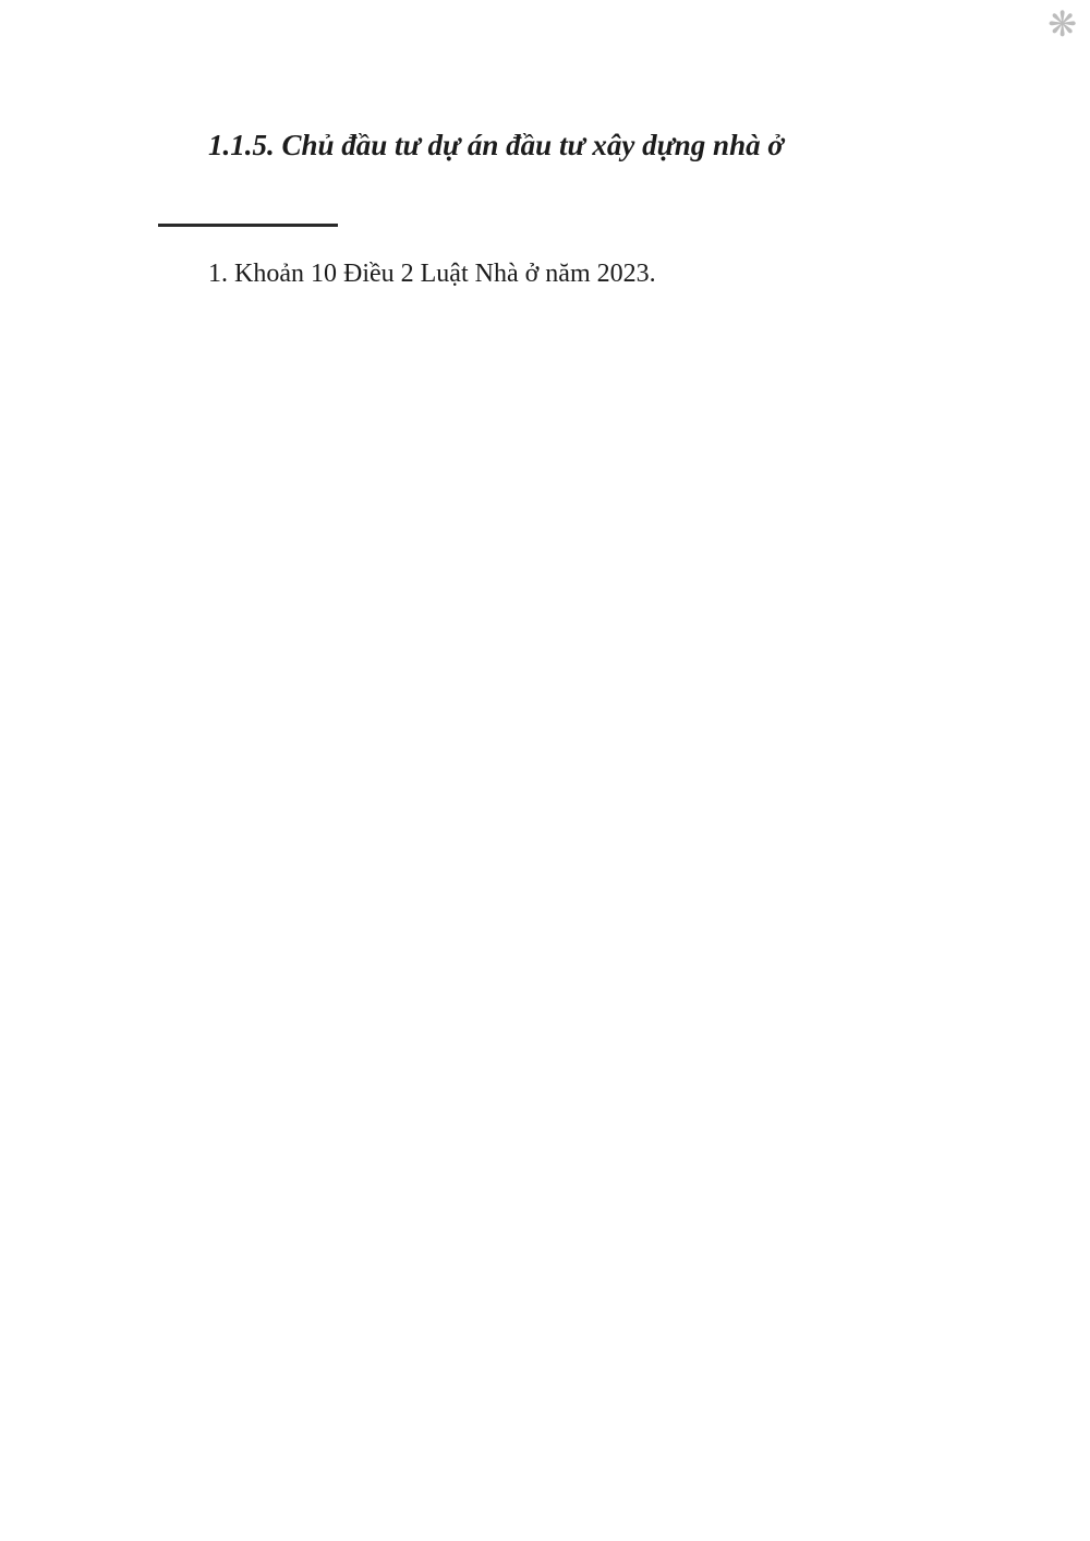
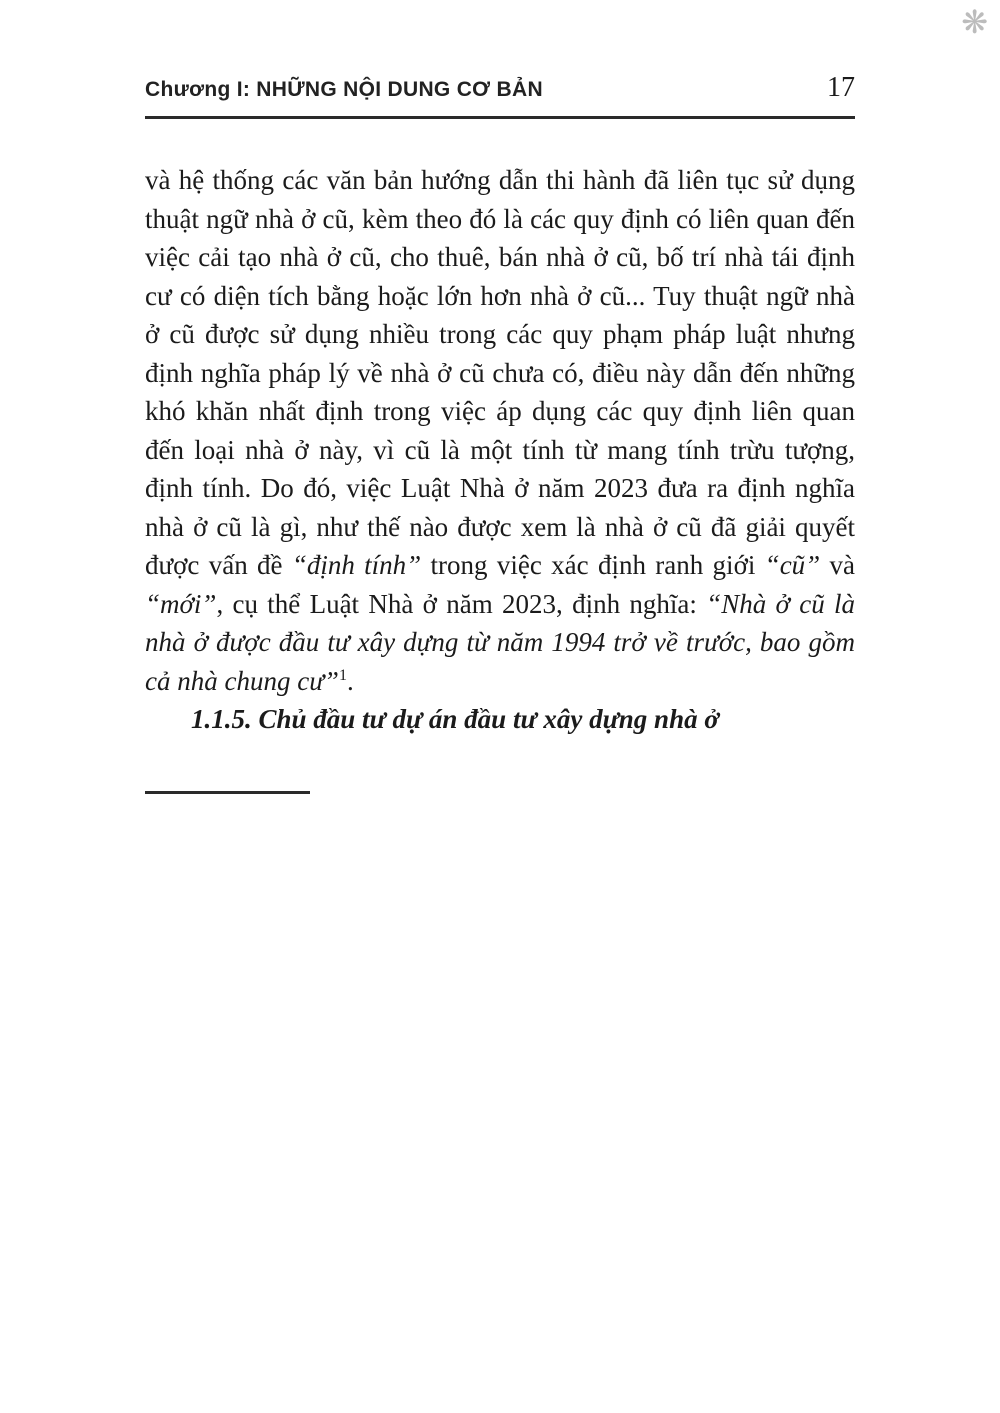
  ❋
+ Chương I: NHỮNG NỘI DUNG CƠ BẢN
+ 17
+ và hệ thống các văn bản hướng dẫn thi hành đã liên tục sử dụng thuật ngữ nhà ở cũ, kèm theo đó là các quy định có liên quan đến việc cải tạo nhà ở cũ, cho thuê, bán nhà ở cũ, bố trí nhà tái định cư có diện tích bằng hoặc lớn hơn nhà ở cũ... Tuy thuật ngữ nhà ở cũ được sử dụng nhiều trong các quy phạm pháp luật nhưng định nghĩa pháp lý về nhà ở cũ chưa có, điều này dẫn đến những khó khăn nhất định trong việc áp dụng các quy định liên quan đến loại nhà ở này, vì cũ là một tính từ mang tính trừu tượng, định tính. Do đó, việc Luật Nhà ở năm 2023 đưa ra định nghĩa nhà ở cũ là gì, như thế nào được xem là nhà ở cũ đã giải quyết được vấn đề “định tính” trong việc xác định ranh giới “cũ” và “mới”, cụ thể Luật Nhà ở năm 2023, định nghĩa: “Nhà ở cũ là nhà ở được đầu tư xây dựng từ năm 1994 trở về trước, bao gồm cả nhà chung cư”1.
  1.1.5. Chủ đầu tư dự án đầu tư xây dựng nhà ở
- 1. Khoản 10 Điều 2 Luật Nhà ở năm 2023.
